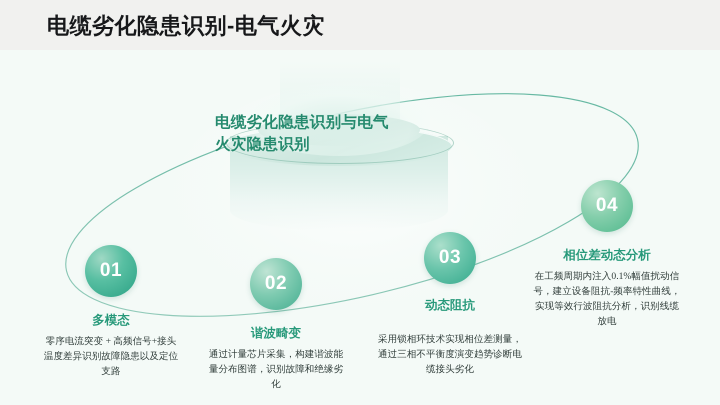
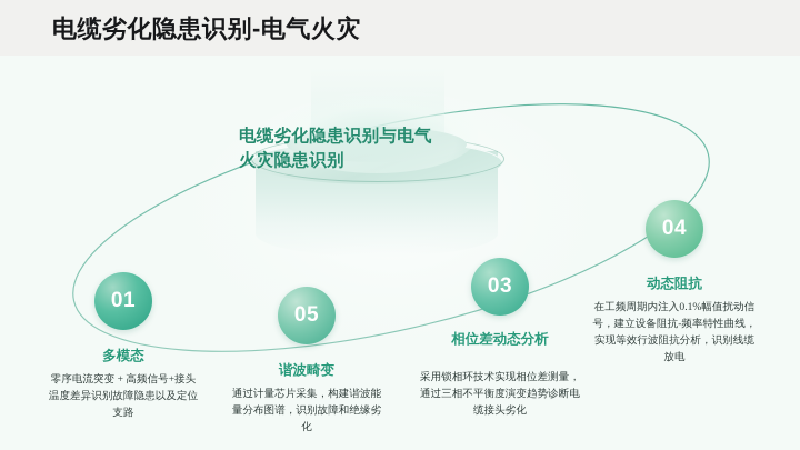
  电缆劣化隐患识别-电气火灾
  电缆劣化隐患识别与电气
  火灾隐患识别
  01
  多模态
  零序电流突变 + 高频信号+接头温度差异识别故障隐患以及定位支路
- 02
+ 05
  谐波畸变
  通过计量芯片采集，构建谐波能量分布图谱，识别故障和绝缘劣化
  03
- 动态阻抗
+ 相位差动态分析
  采用锁相环技术实现相位差测量，通过三相不平衡度演变趋势诊断电缆接头劣化
  04
- 相位差动态分析
+ 动态阻抗
  在工频周期内注入0.1%幅值扰动信号，建立设备阻抗-频率特性曲线，实现等效行波阻抗分析，识别线缆放电
